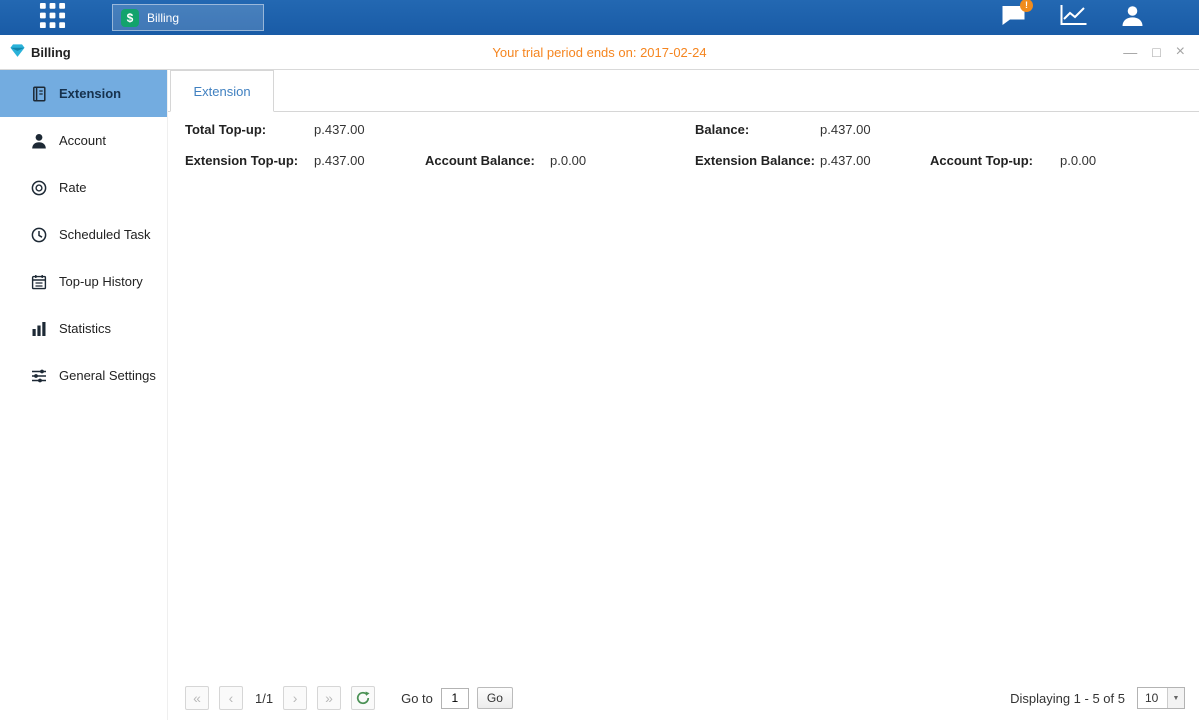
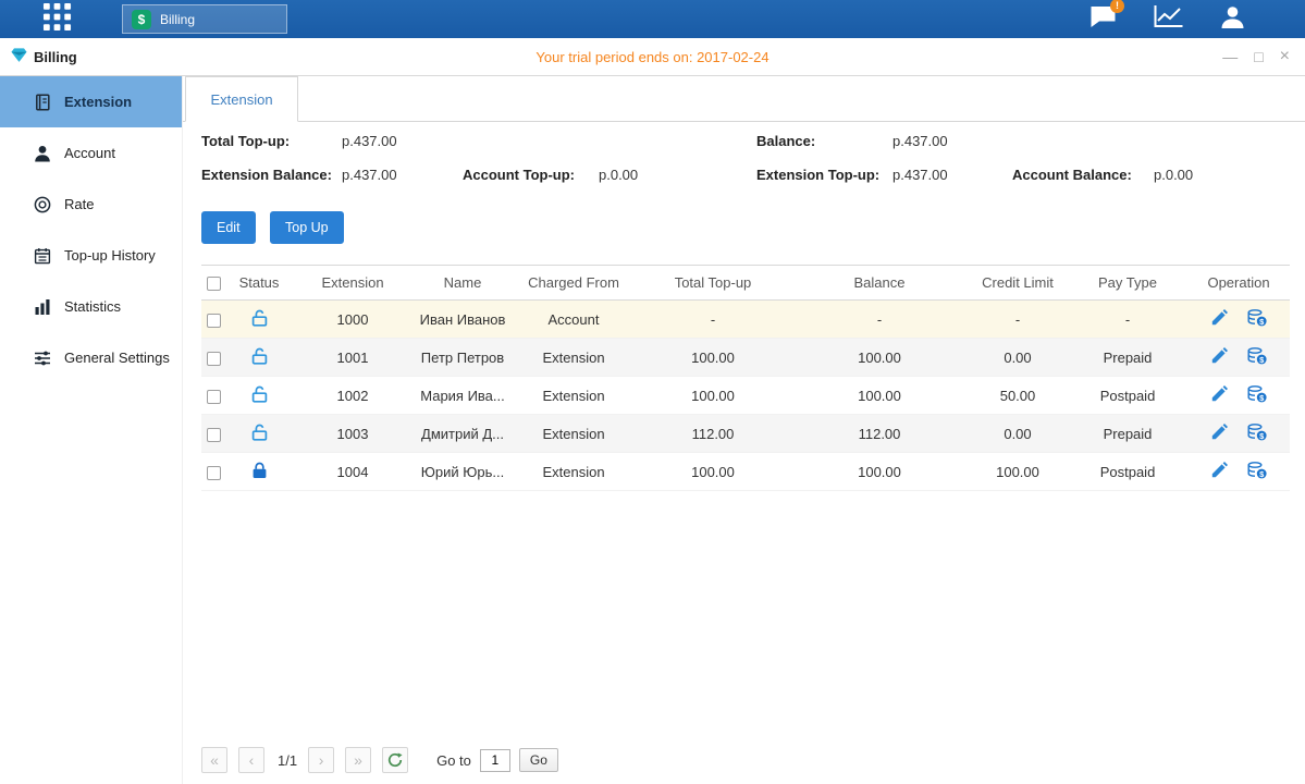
  $
  Billing
  !
  Your trial period ends on: 2017-02-24
  Billing
  —
  □
  ×
  Extension
  Account
  Rate
- Scheduled Task
  Top-up History
  Statistics
  General Settings
  Extension
  Total Top-up:
  p.437.00
  Balance:
  p.437.00
- Extension Top-up:
+ Extension Balance:
  p.437.00
- Account Balance:
+ Account Top-up:
  p.0.00
- Extension Balance:
+ Extension Top-up:
  p.437.00
- Account Top-up:
+ Account Balance:
  p.0.00
+ Edit Top Up
+ 	Status	Extension	Name	Charged From	Total Top-up	Balance	Credit Limit	Pay Type	Operation
+ 		1000	Иван Иванов	Account	-	-	-	-	$
+ 		1001	Петр Петров	Extension	100.00	100.00	0.00	Prepaid	$
+ 		1002	Мария Ива...	Extension	100.00	100.00	50.00	Postpaid	$
+ 		1003	Дмитрий Д...	Extension	112.00	112.00	0.00	Prepaid	$
+ 		1004	Юрий Юрь...	Extension	100.00	100.00	100.00	Postpaid	$
  «
  ‹
  1/1
  ›
  »
  Go to
  1
  Go
- Displaying 1 - 5 of 5
- 10
